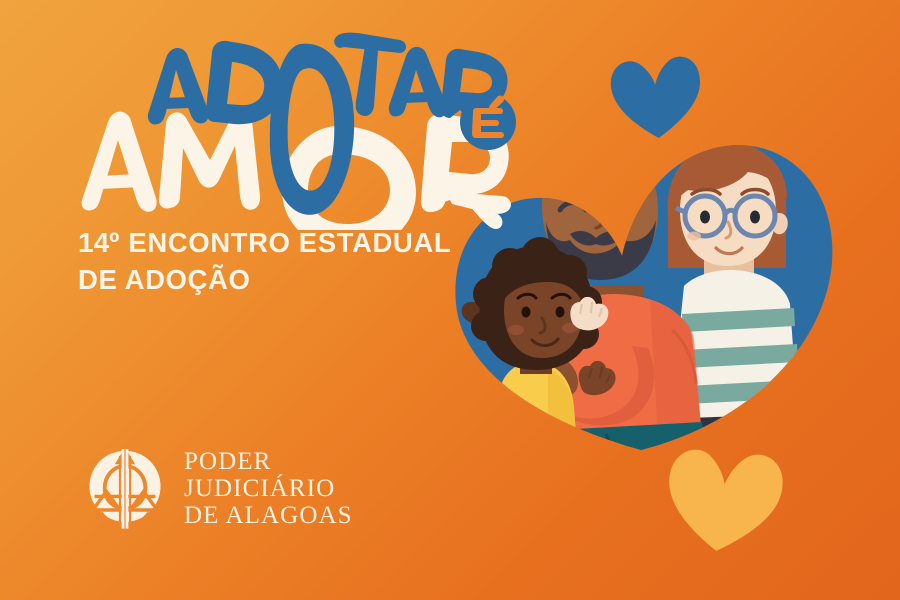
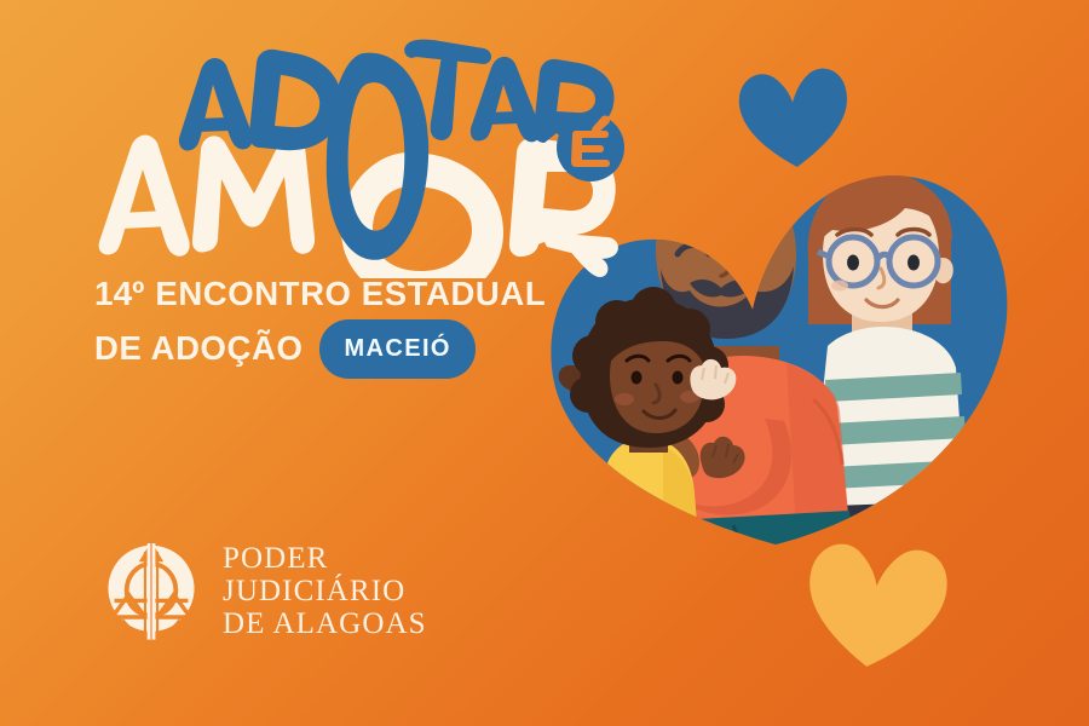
  14º ENCONTRO ESTADUAL
  DE ADOÇÃO
+ MACEIÓ
  PODER
  JUDICIÁRIO
  DE ALAGOAS
